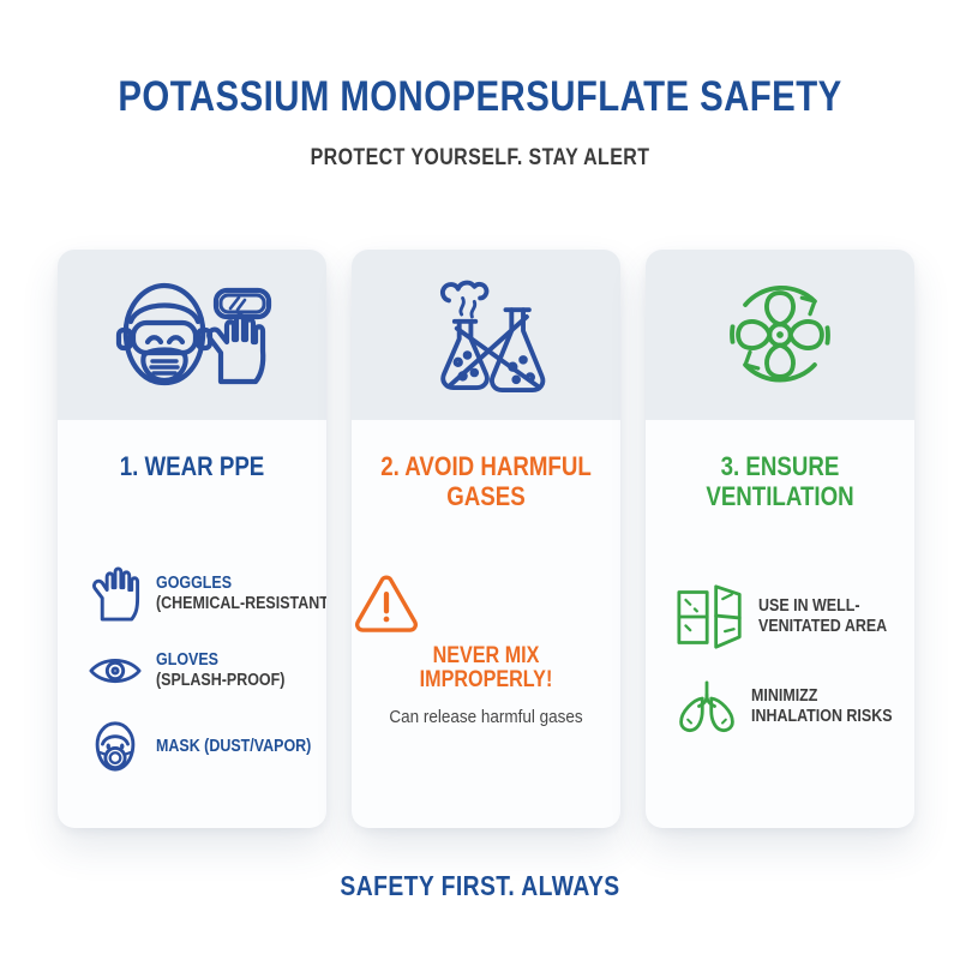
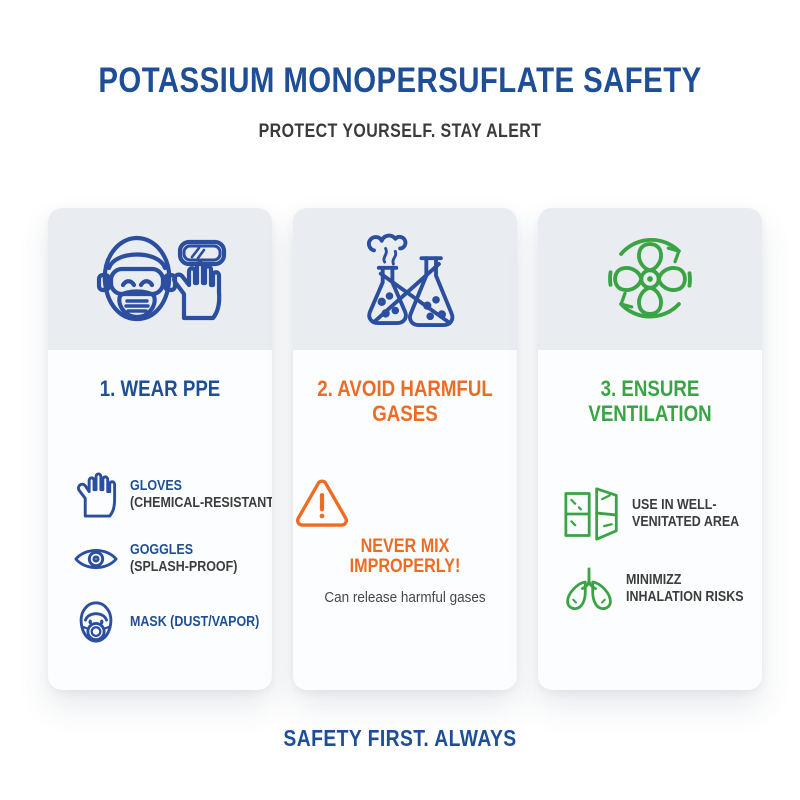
  POTASSIUM MONOPERSUFLATE SAFETY
  PROTECT YOURSELF. STAY ALERT
  1. WEAR PPE
- GOGGLES
+ GLOVES
  (CHEMICAL-RESISTANT
- GLOVES
+ GOGGLES
  (SPLASH-PROOF)
  MASK (DUST/VAPOR)
  2. AVOID HARMFUL
  GASES
  NEVER MIX
  IMPROPERLY!
  Can release harmful gases
  3. ENSURE
  VENTILATION
  USE IN WELL-
  VENITATED AREA
  MINIMIZZ
  INHALATION RISKS
  SAFETY FIRST. ALWAYS
